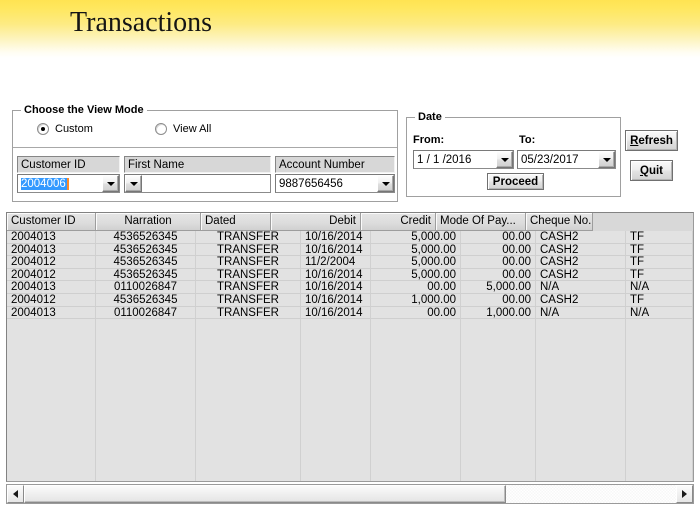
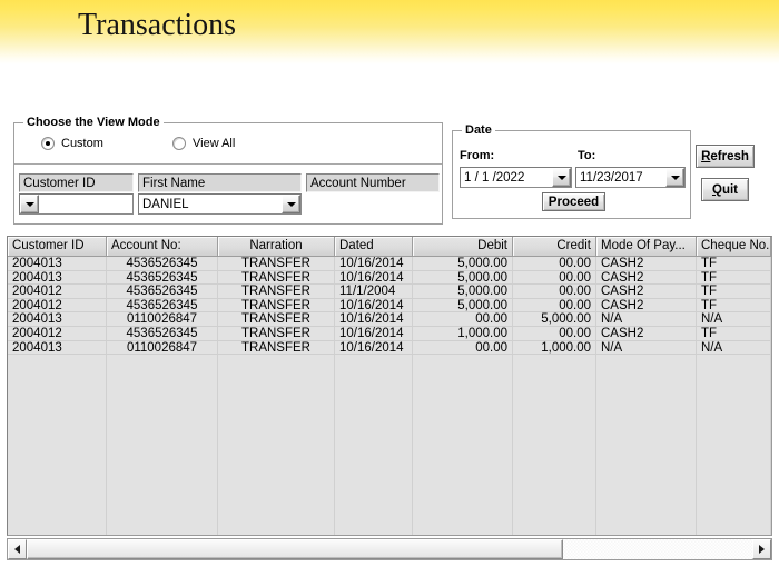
  Transactions
  Choose the View Mode
  Custom
  View All
  Customer ID
- 2004006
  First Name
+ DANIEL
  Account Number
- 9887656456
  Date
  From:
  To:
- 1 / 1 /2016
+ 1 / 1 /2022
- 05/23/2017
+ 11/23/2017
  Proceed
  R
  efresh
  Q
  uit
  Customer ID
+ Account No:
  Narration
  Dated
  Debit
  Credit
  Mode Of Pay...
  Cheque No.
  2004013
  4536526345
  TRANSFER
  10/16/2014
  5,000.00
  00.00
  CASH2
  TF
  2004013
  4536526345
  TRANSFER
  10/16/2014
  5,000.00
  00.00
  CASH2
  TF
  2004012
  4536526345
  TRANSFER
- 11/2/2004
+ 11/1/2004
  5,000.00
  00.00
  CASH2
  TF
  2004012
  4536526345
  TRANSFER
  10/16/2014
  5,000.00
  00.00
  CASH2
  TF
  2004013
  0110026847
  TRANSFER
  10/16/2014
  00.00
  5,000.00
  N/A
  N/A
  2004012
  4536526345
  TRANSFER
  10/16/2014
  1,000.00
  00.00
  CASH2
  TF
  2004013
  0110026847
  TRANSFER
  10/16/2014
  00.00
  1,000.00
  N/A
  N/A
